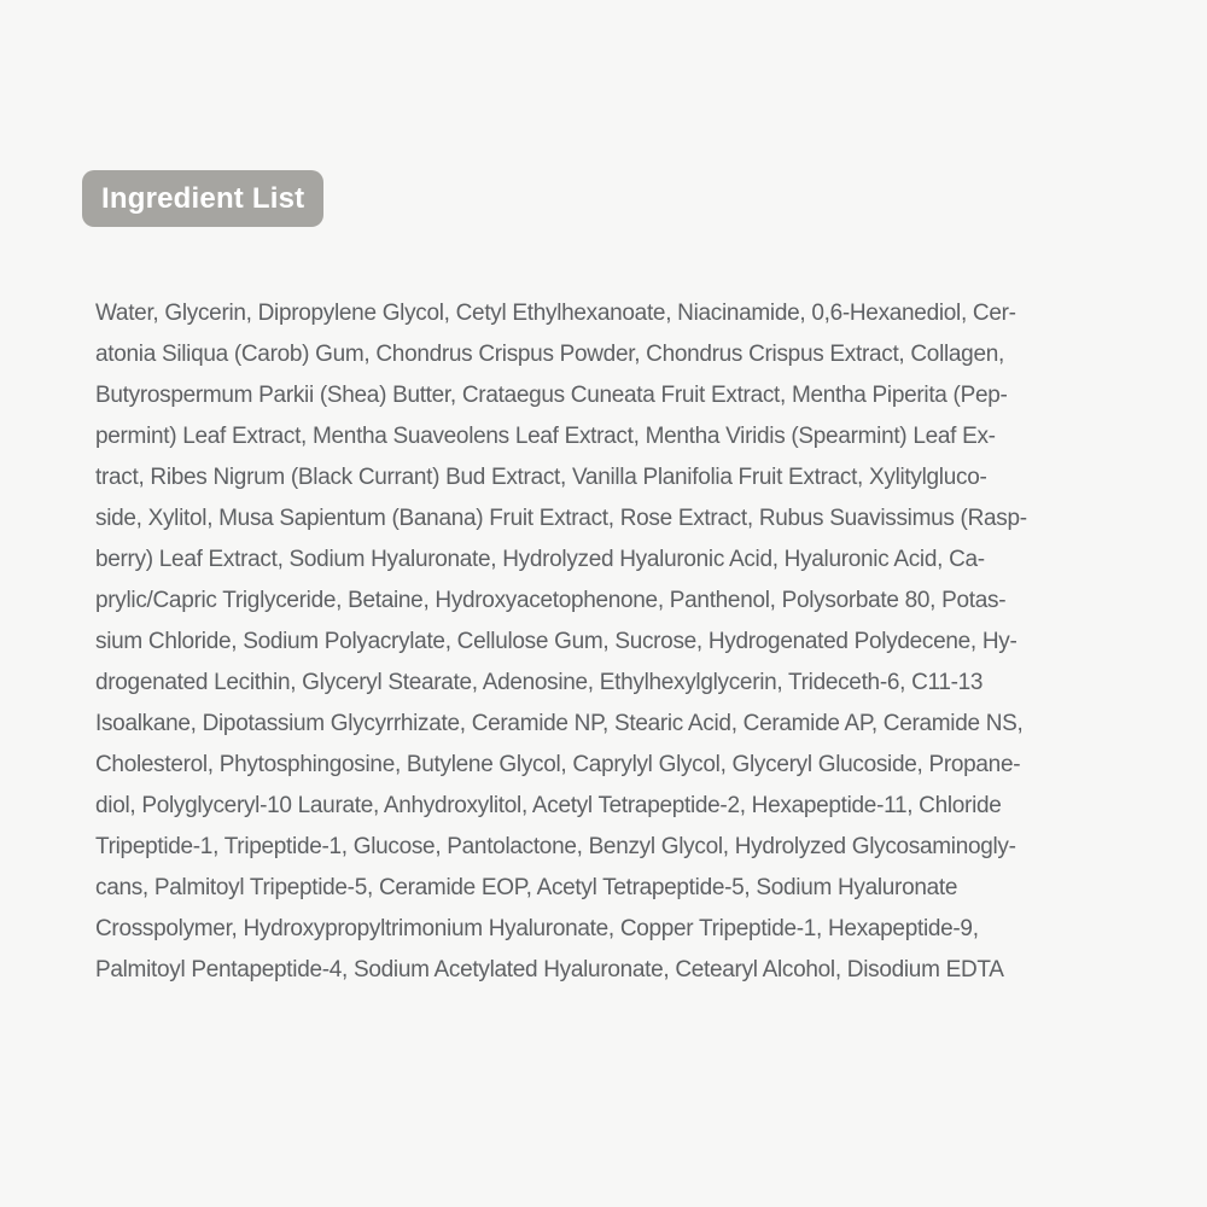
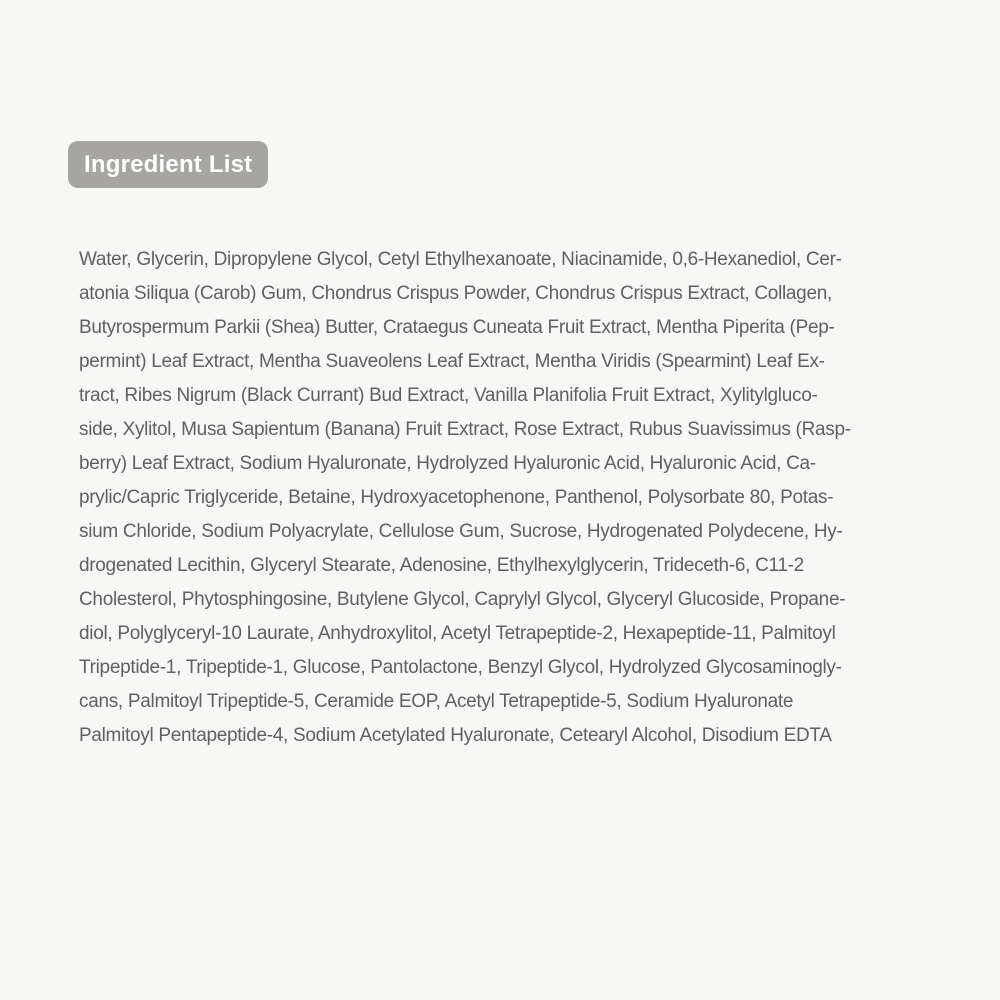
  Ingredient List
  Water, Glycerin, Dipropylene Glycol, Cetyl Ethylhexanoate, Niacinamide, 0,6-Hexanediol, Cer-
  atonia Siliqua (Carob) Gum, Chondrus Crispus Powder, Chondrus Crispus Extract, Collagen,
  Butyrospermum Parkii (Shea) Butter, Crataegus Cuneata Fruit Extract, Mentha Piperita (Pep-
  permint) Leaf Extract, Mentha Suaveolens Leaf Extract, Mentha Viridis (Spearmint) Leaf Ex-
  tract, Ribes Nigrum (Black Currant) Bud Extract, Vanilla Planifolia Fruit Extract, Xylitylgluco-
  side, Xylitol, Musa Sapientum (Banana) Fruit Extract, Rose Extract, Rubus Suavissimus (Rasp-
  berry) Leaf Extract, Sodium Hyaluronate, Hydrolyzed Hyaluronic Acid, Hyaluronic Acid, Ca-
  prylic/Capric Triglyceride, Betaine, Hydroxyacetophenone, Panthenol, Polysorbate 80, Potas-
  sium Chloride, Sodium Polyacrylate, Cellulose Gum, Sucrose, Hydrogenated Polydecene, Hy-
- drogenated Lecithin, Glyceryl Stearate, Adenosine, Ethylhexylglycerin, Trideceth-6, C11-13
+ drogenated Lecithin, Glyceryl Stearate, Adenosine, Ethylhexylglycerin, Trideceth-6, C11-2
- Isoalkane, Dipotassium Glycyrrhizate, Ceramide NP, Stearic Acid, Ceramide AP, Ceramide NS,
  Cholesterol, Phytosphingosine, Butylene Glycol, Caprylyl Glycol, Glyceryl Glucoside, Propane-
- diol, Polyglyceryl-10 Laurate, Anhydroxylitol, Acetyl Tetrapeptide-2, Hexapeptide-11, Chloride
+ diol, Polyglyceryl-10 Laurate, Anhydroxylitol, Acetyl Tetrapeptide-2, Hexapeptide-11, Palmitoyl
  Tripeptide-1, Tripeptide-1, Glucose, Pantolactone, Benzyl Glycol, Hydrolyzed Glycosaminogly-
  cans, Palmitoyl Tripeptide-5, Ceramide EOP, Acetyl Tetrapeptide-5, Sodium Hyaluronate
- Crosspolymer, Hydroxypropyltrimonium Hyaluronate, Copper Tripeptide-1, Hexapeptide-9,
  Palmitoyl Pentapeptide-4, Sodium Acetylated Hyaluronate, Cetearyl Alcohol, Disodium EDTA
